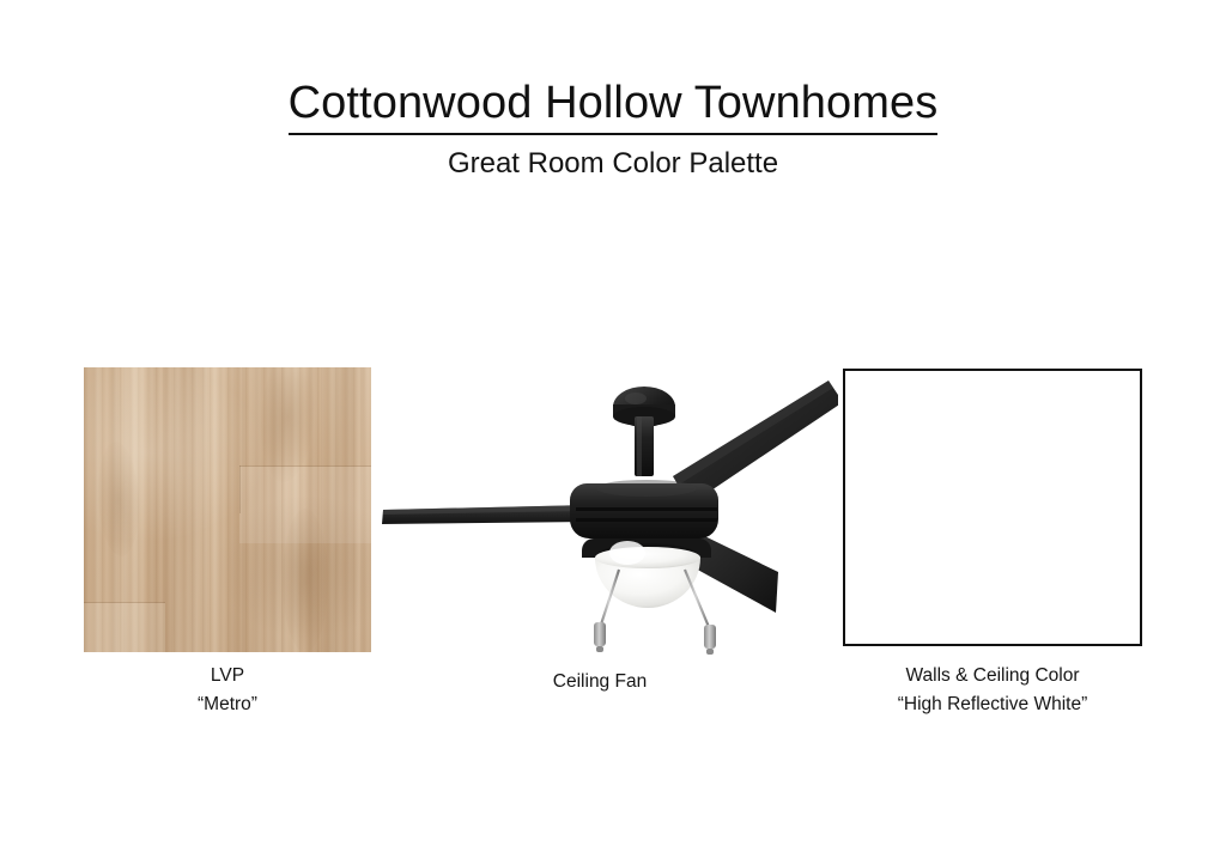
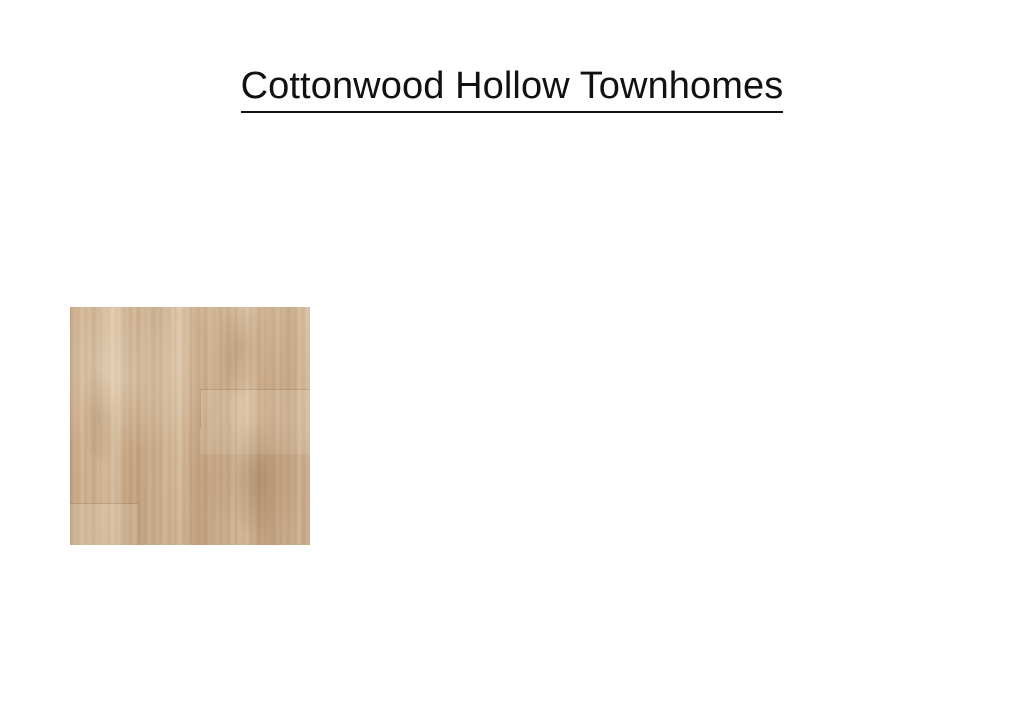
  Cottonwood Hollow Townhomes
- Great Room Color Palette
- LVP
- “Metro”
- Ceiling Fan
- Walls & Ceiling Color
- “High Reflective White”
